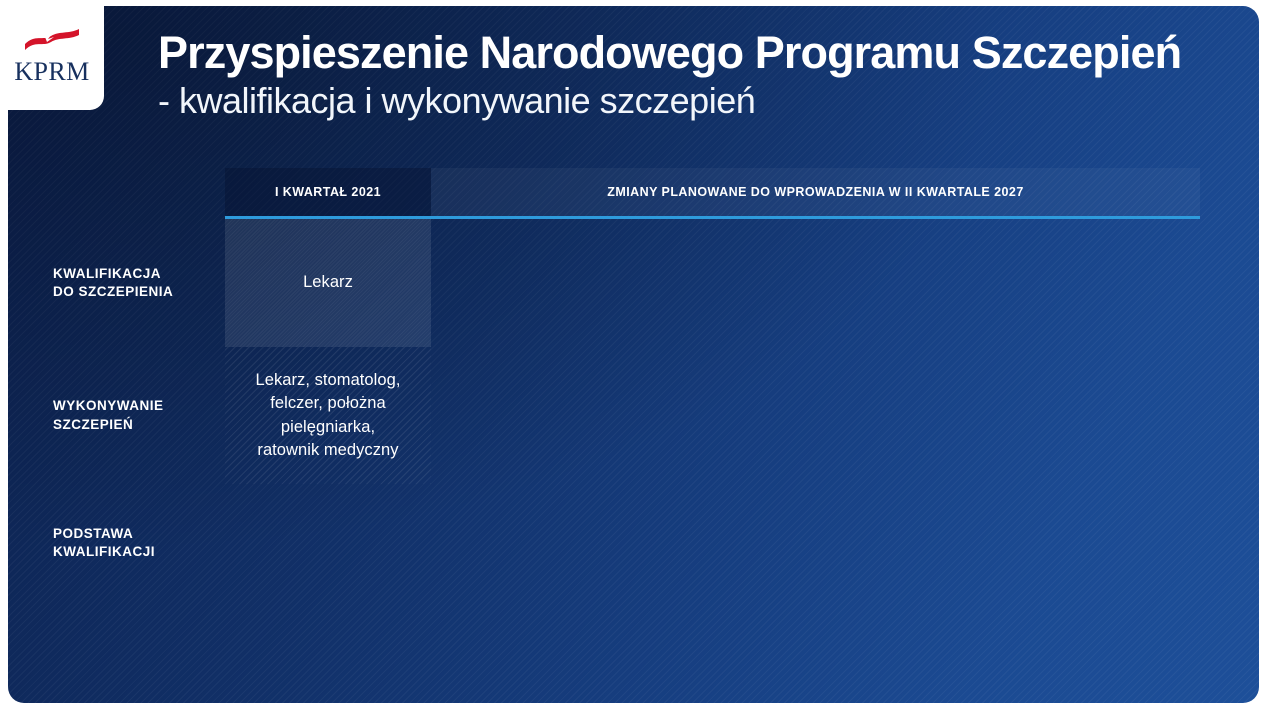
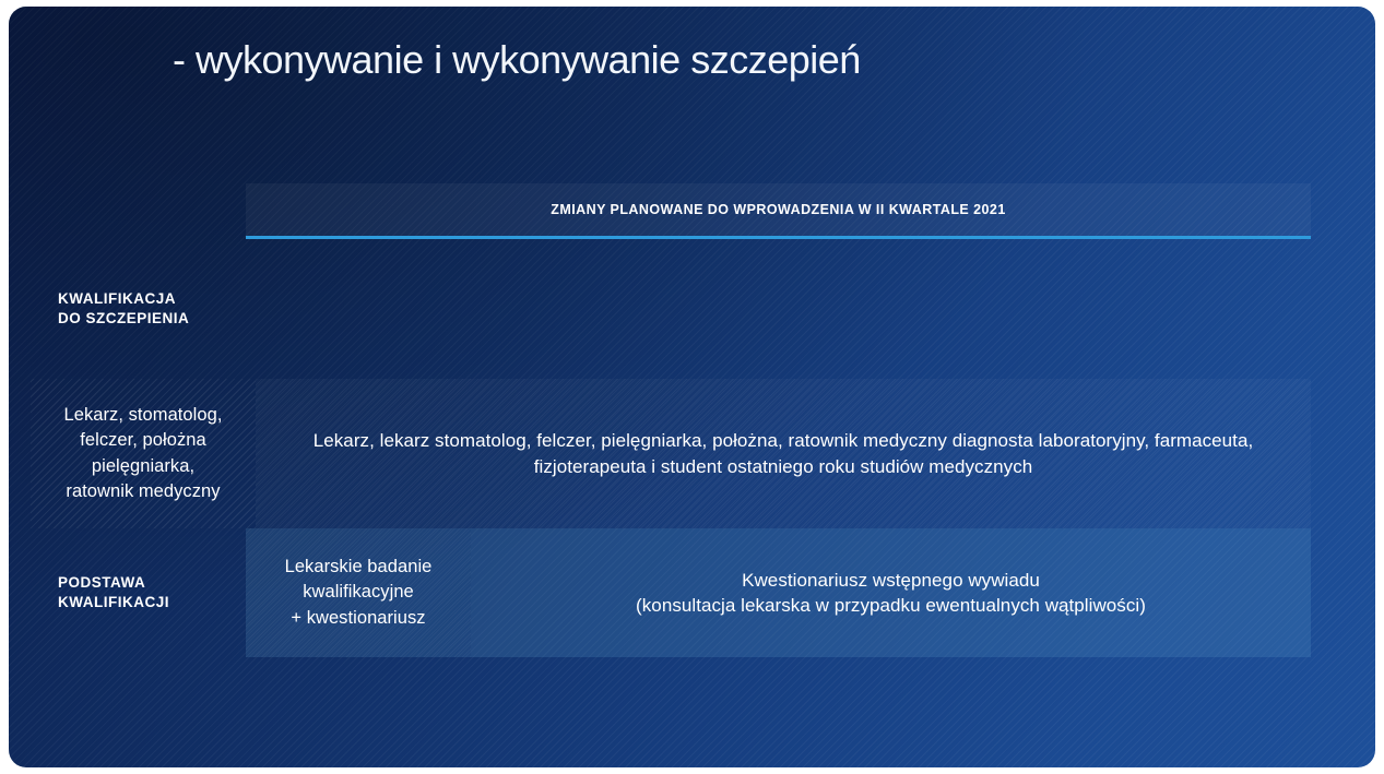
- KPRM
- Przyspieszenie Narodowego Programu Szczepień
- - kwalifikacja i wykonywanie szczepień
+ - wykonywanie i wykonywanie szczepień
- I KWARTAŁ 2021
- ZMIANY PLANOWANE DO WPROWADZENIA W II KWARTALE 2027
+ ZMIANY PLANOWANE DO WPROWADZENIA W II KWARTALE 2021
  KWALIFIKACJA
  DO SZCZEPIENIA
- Lekarz
- WYKONYWANIE
- SZCZEPIEŃ
  Lekarz, stomatolog,
  felczer, położna
  pielęgniarka,
  ratownik medyczny
+ Lekarz, lekarz stomatolog, felczer, pielęgniarka, położna, ratownik medyczny diagnosta laboratoryjny, farmaceuta, fizjoterapeuta i student ostatniego roku studiów medycznych
  PODSTAWA
  KWALIFIKACJI
+ Lekarskie badanie
+ kwalifikacyjne
+ + kwestionariusz
+ Kwestionariusz wstępnego wywiadu
+ (konsultacja lekarska w przypadku ewentualnych wątpliwości)
